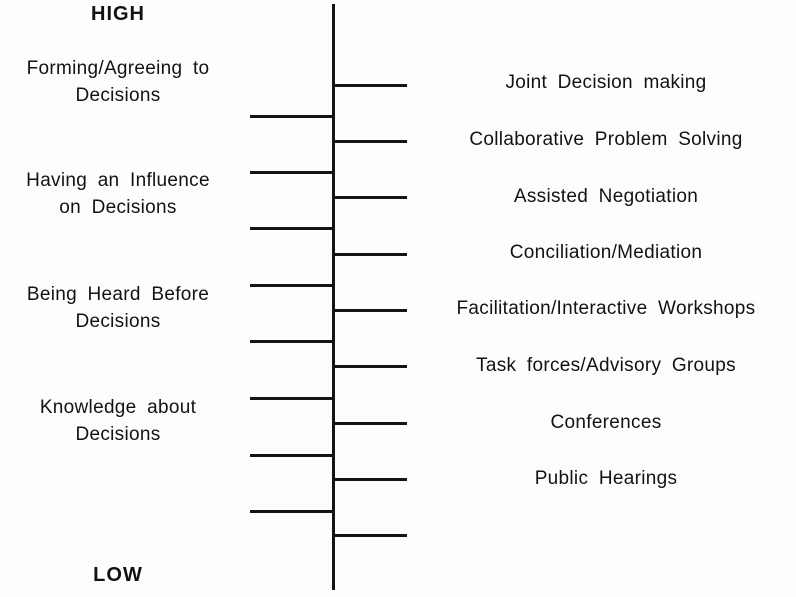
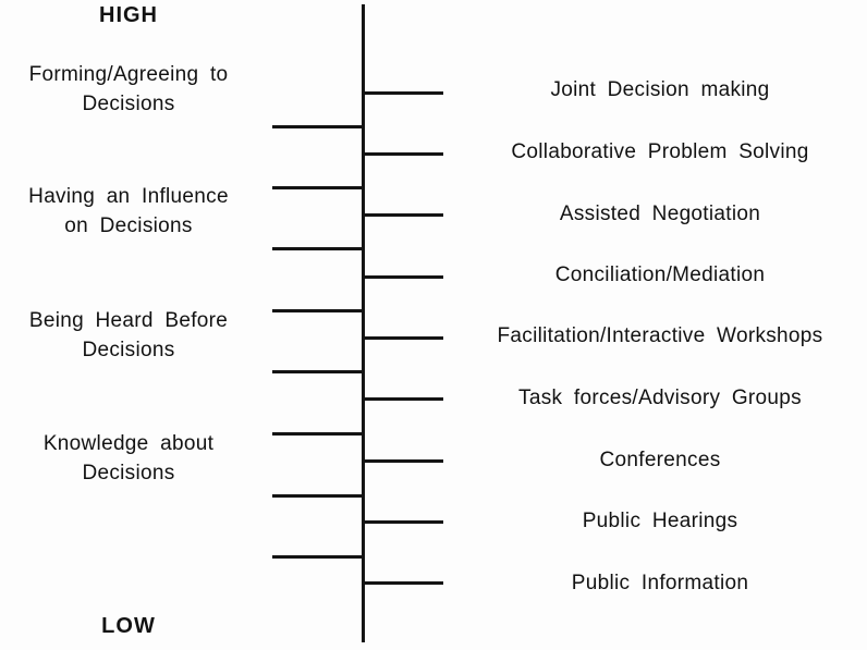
  HIGH
  Forming/Agreeing to
  Decisions
  Having an Influence
  on Decisions
  Being Heard Before
  Decisions
  Knowledge about
  Decisions
  Joint Decision making
  Collaborative Problem Solving
  Assisted Negotiation
  Conciliation/Mediation
  Facilitation/Interactive Workshops
  Task forces/Advisory Groups
  Conferences
  Public Hearings
+ Public Information
  LOW
